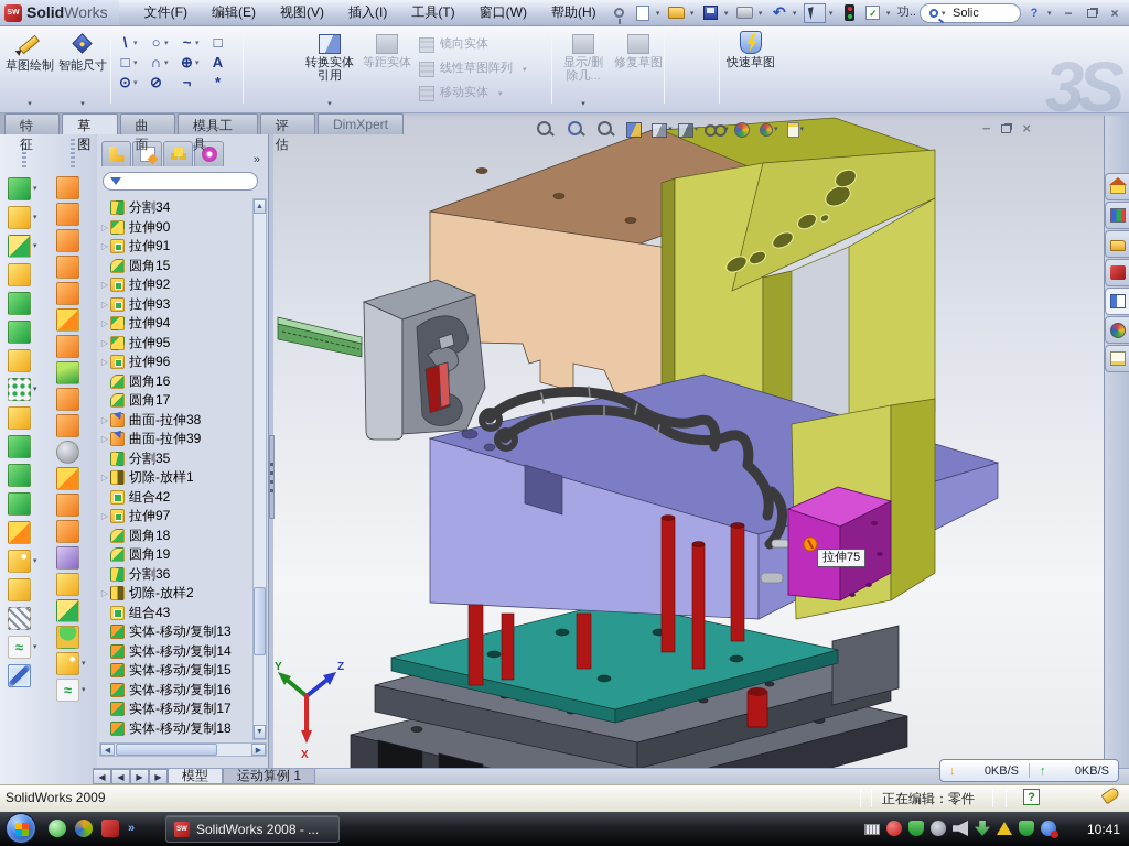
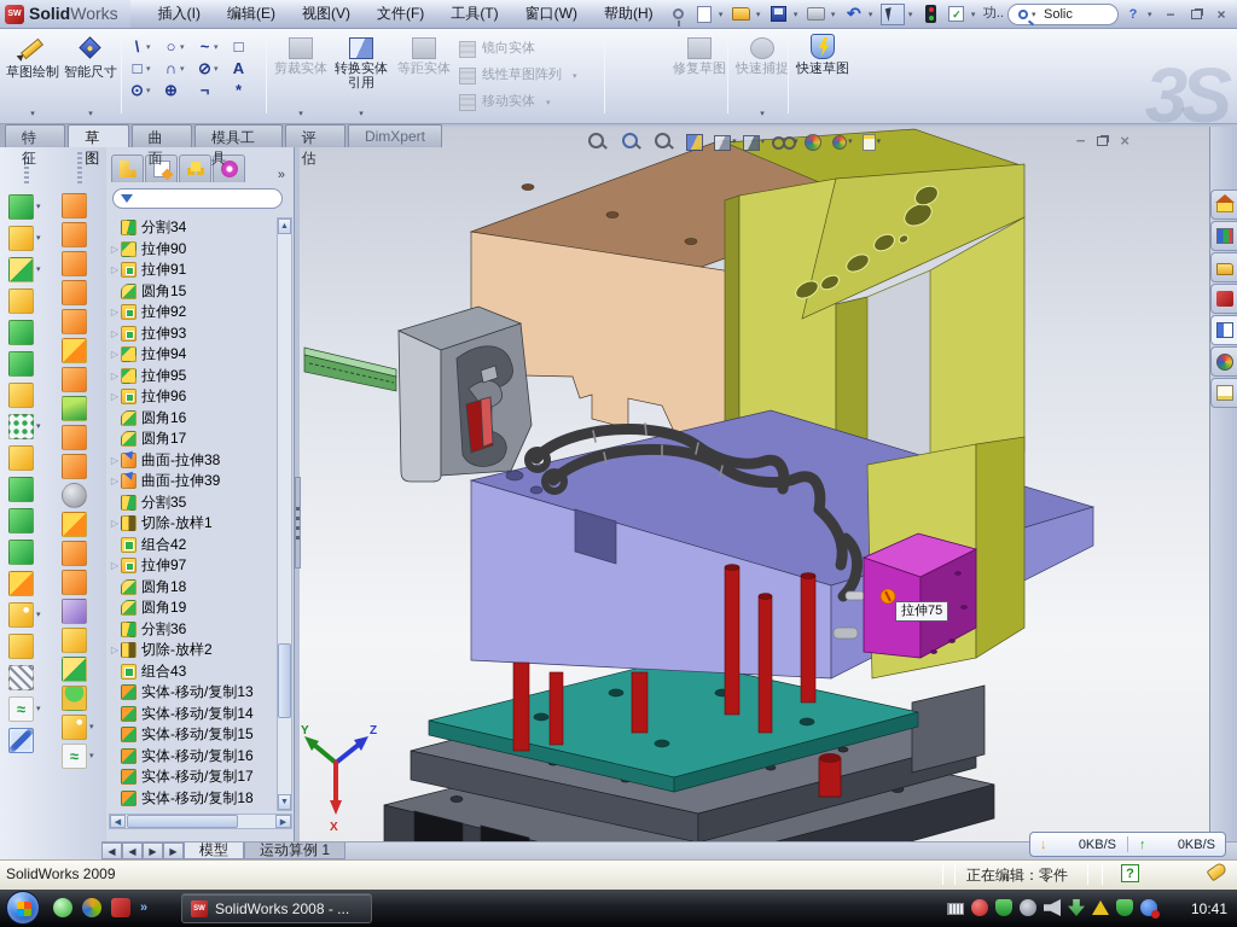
  SolidWorks
- 文件(F)
+ 插入(I)
  编辑(E)
  视图(V)
- 插入(I)
+ 文件(F)
  工具(T)
  窗口(W)
  帮助(H)
  ↶
  ✓
  功..
  Solic
  ?
  −
  ×
  草图绘制
  智能尺寸
  \
  ○
  ~
  □
  □
  ∩
- ⊕
+ ⊘
  A
  ⊙
- ⊘
+ ⊕
  ¬
  *
+ 剪裁实体
  转换实体引用
  等距实体
  镜向实体
  线性草图阵列
  移动实体
- 显示/删除几...
  修复草图
+ 快速捕捉
  快速草图
  3S
  特征
  草图
  曲面
  模具工具
  评估
  DimXpert
  »
  分割34
  ▷
  拉伸90
  ▷
  拉伸91
  圆角15
  ▷
  拉伸92
  ▷
  拉伸93
  ▷
  拉伸94
  ▷
  拉伸95
  ▷
  拉伸96
  圆角16
  圆角17
  ▷
  曲面-拉伸38
  ▷
  曲面-拉伸39
  分割35
  ▷
  切除-放样1
  组合42
  ▷
  拉伸97
  圆角18
  圆角19
  分割36
  ▷
  切除-放样2
  组合43
  实体-移动/复制13
  实体-移动/复制14
  实体-移动/复制15
  实体-移动/复制16
  实体-移动/复制17
  实体-移动/复制18
  Y
  Z
  X
  −
  ×
  拉伸75
  ◀
  ◀
  ▶
  ▶
  模型
  运动算例 1
  SolidWorks 2009
  正在编辑：零件
  ?
  ↓
  0KB/S
  ↑
  0KB/S
  »
  SolidWorks 2008 - ...
  10:41
